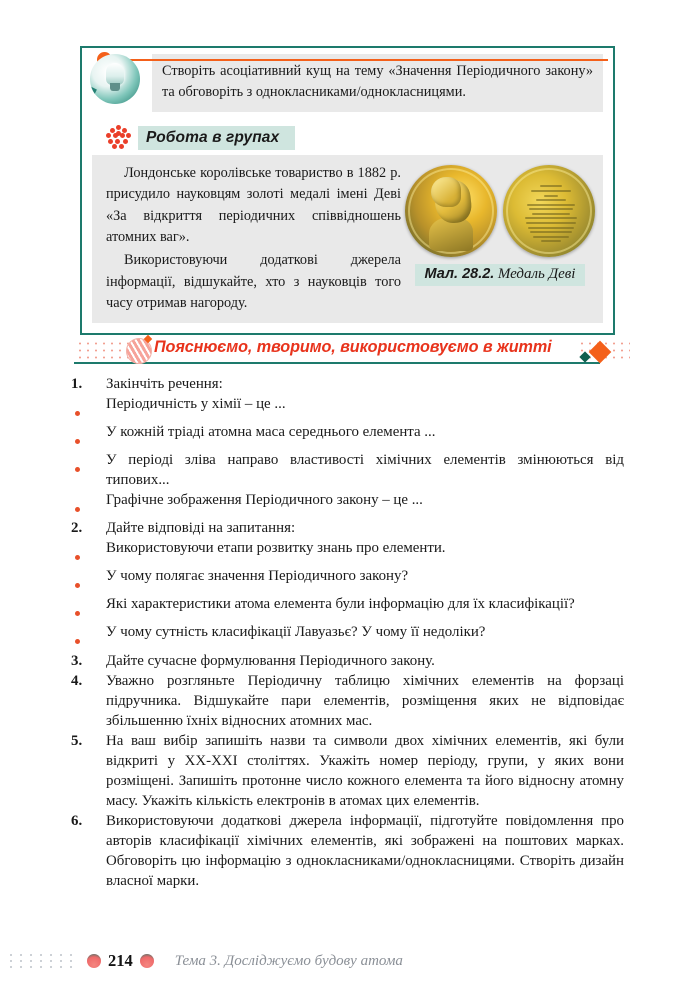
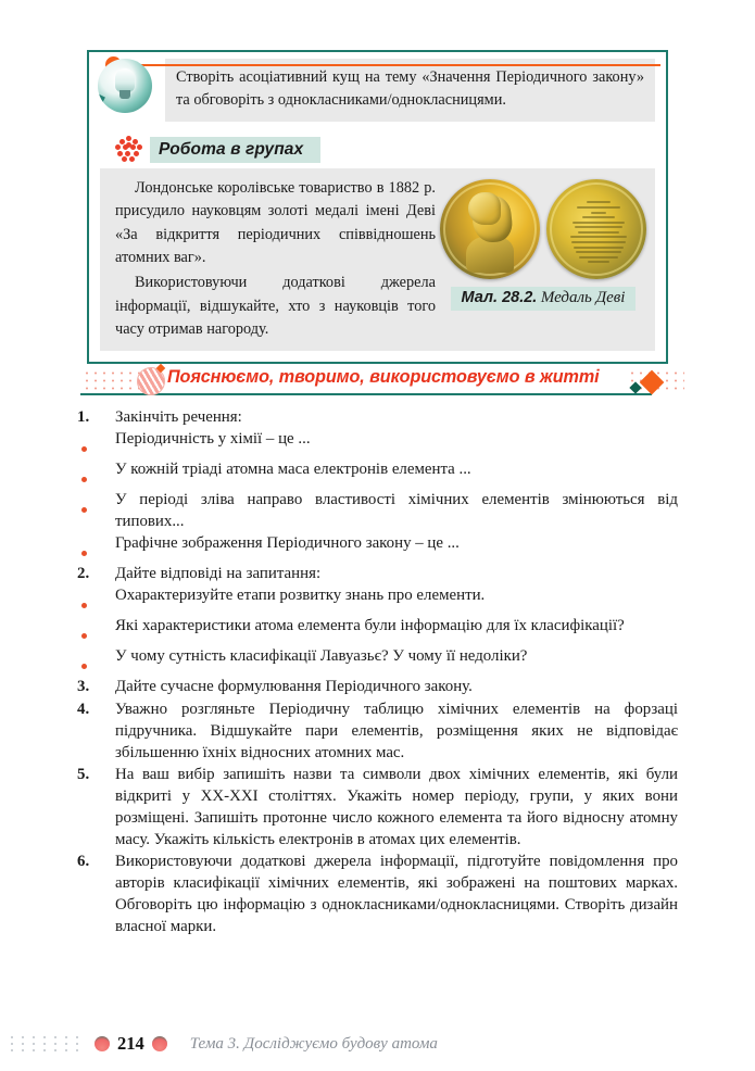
  Створіть асоціативний кущ на тему «Значення Періодичного за­кону» та обговоріть з однокласниками/однокласницями.
  Робота в групах
  Лондонське королівське товариство в 1882 р. присудило науковцям золоті медалі імені Деві «За відкриття періо­дичних співвідношень атомних ваг».
  Використовуючи додаткові джерела інформації, відшукайте, хто з науков­ців того часу отримав нагороду.
  Мал. 28.2. Медаль Деві
  Пояснюємо, творимо, використовуємо в житті
  1.
  Закінчіть речення:
  Періодичність у хімії – це ...
- У кожній тріаді атомна маса середнього елемента ...
+ У кожній тріаді атомна маса електронів елемента ...
  У періоді зліва направо властивості хімічних елементів змінюються від типових...
  Графічне зображення Періодичного закону – це ...
  2.
  Дайте відповіді на запитання:
- Використовуючи етапи розвитку знань про елементи.
+ Охарактеризуйте етапи розвитку знань про елементи.
- У чому полягає значення Періодичного закону?
  Які характеристики атома елемента були інформацію для їх класи­фікації?
  У чому сутність класифікації Лавуазьє? У чому її недоліки?
  3.
  Дайте сучасне формулювання Періодичного закону.
  4.
  Уважно розгляньте Періодичну таблицю хімічних елементів на форзаці підручника. Відшукайте пари елементів, розміщення яких не відповідає збільшенню їхніх відносних атомних мас.
  5.
  На ваш вибір запишіть назви та символи двох хімічних елементів, які були відкриті у XX-XXI століттях. Укажіть номер періоду, гру­пи, у яких вони розміщені. Запишіть протонне число кожного еле­мента та його відносну атомну масу. Укажіть кількість електронів в атомах цих елементів.
  6.
  Використовуючи додаткові джерела інформації, підготуйте пові­домлення про авторів класифікації хімічних елементів, які зобра­жені на поштових марках. Обговоріть цю інформацію з однокласни­ками/однокласницями. Створіть дизайн власної марки.
  214
  Тема 3. Досліджуємо будову атома
